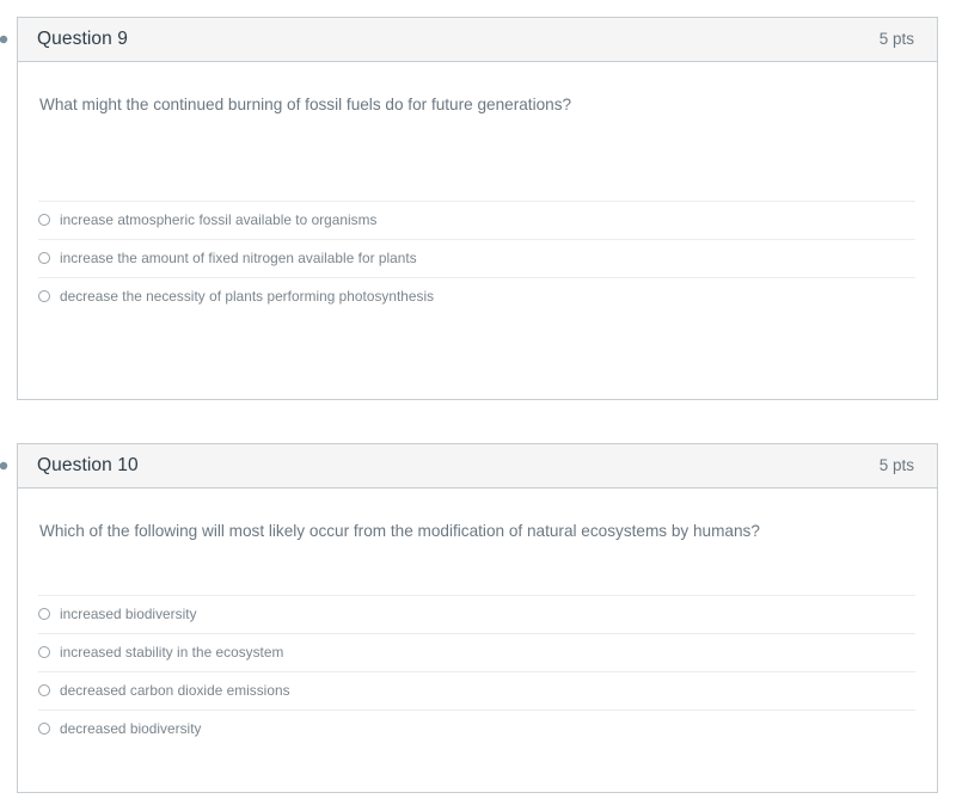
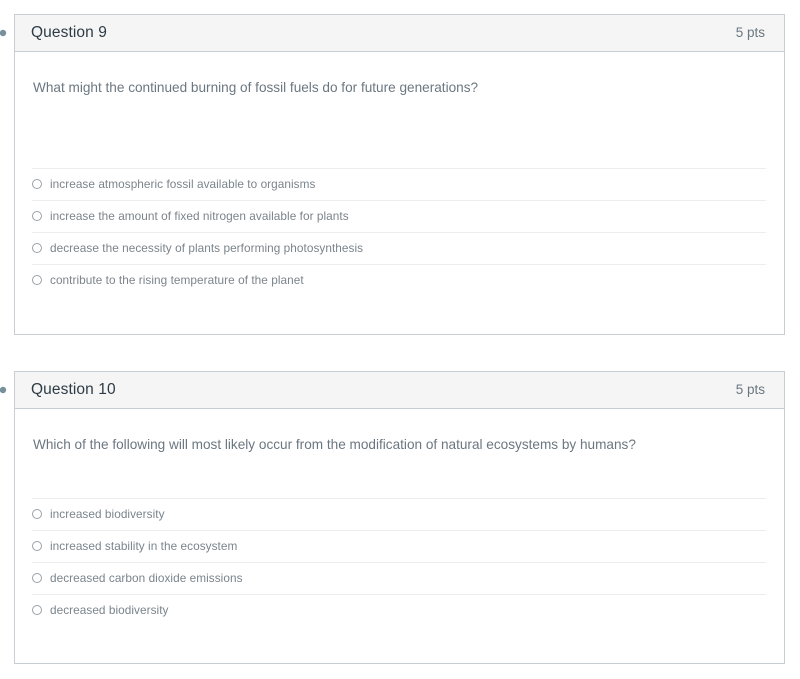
  Question 9
  5 pts
  What might the continued burning of fossil fuels do for future generations?
  increase atmospheric fossil available to organisms
  increase the amount of fixed nitrogen available for plants
  decrease the necessity of plants performing photosynthesis
+ contribute to the rising temperature of the planet
  Question 10
  5 pts
  Which of the following will most likely occur from the modification of natural ecosystems by humans?
  increased biodiversity
  increased stability in the ecosystem
  decreased carbon dioxide emissions
  decreased biodiversity
